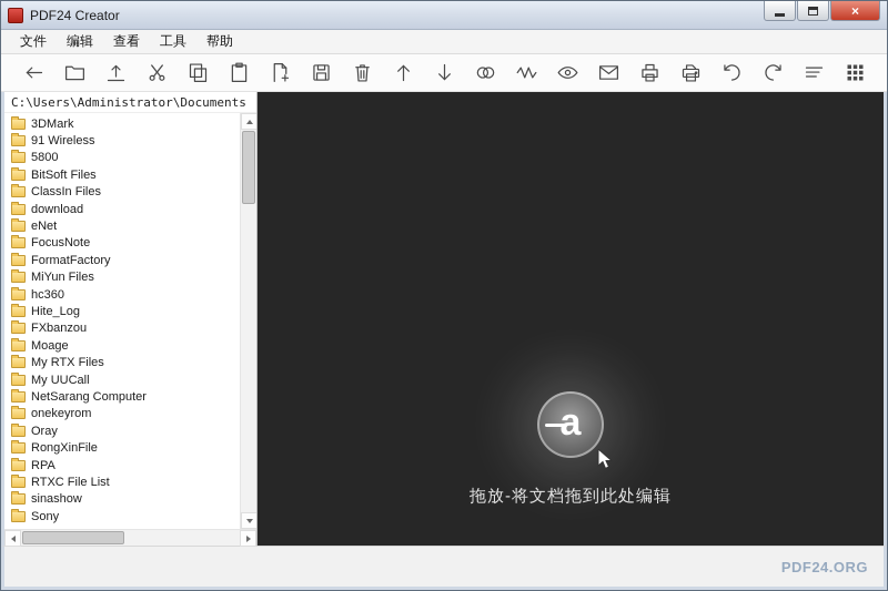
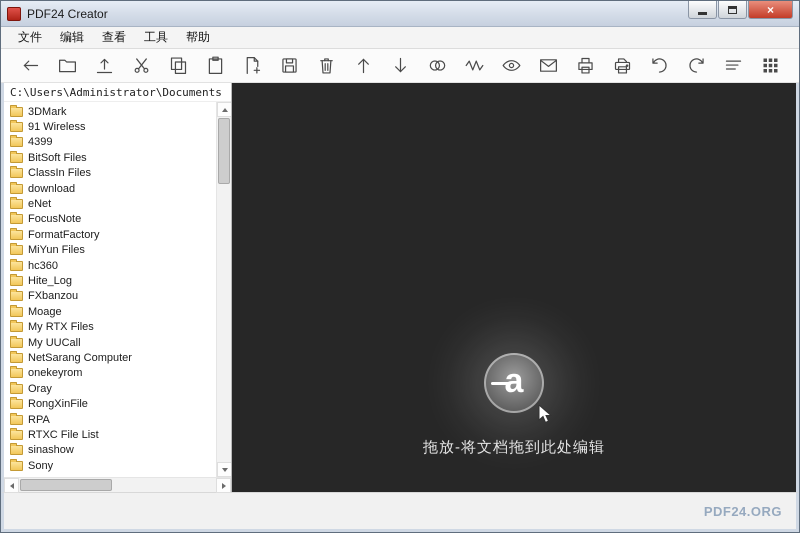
  PDF24 Creator
  ×
  文件
  编辑
  查看
  工具
  帮助
  C:\Users\Administrator\Documents
  3DMark
  91 Wireless
- 5800
+ 4399
  BitSoft Files
  ClassIn Files
  download
  eNet
  FocusNote
  FormatFactory
  MiYun Files
  hc360
  Hite_Log
  FXbanzou
  Moage
  My RTX Files
  My UUCall
  NetSarang Computer
  onekeyrom
  Oray
  RongXinFile
  RPA
  RTXC File List
  sinashow
  Sony
  a
  拖放-将文档拖到此处编辑
  PDF24.ORG
